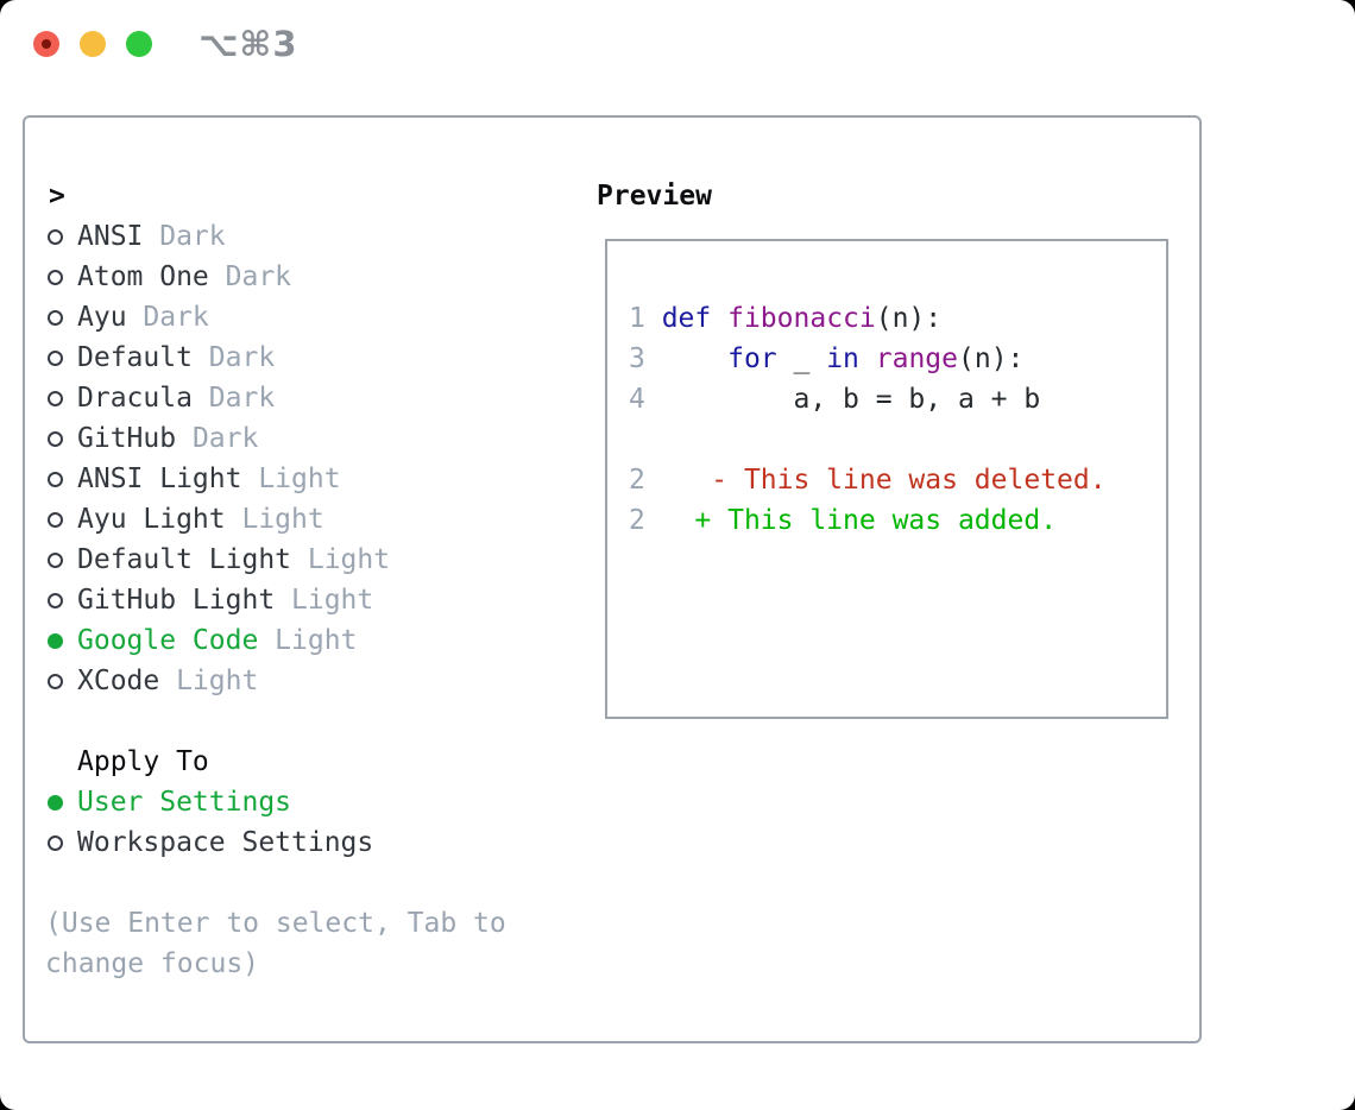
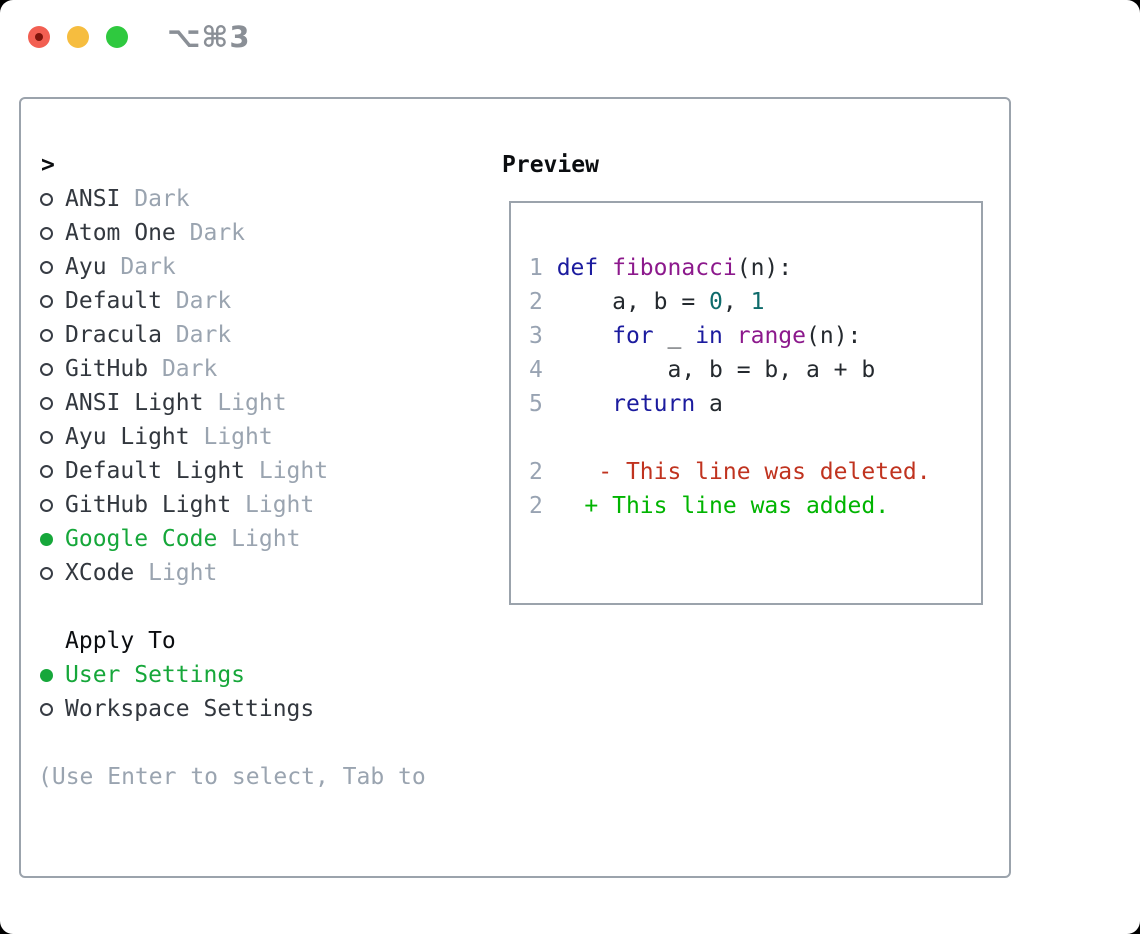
  ⌥⌘3
  >
  ANSI
  Dark
  Atom One
  Dark
  Ayu
  Dark
  Default
  Dark
  Dracula
  Dark
  GitHub
  Dark
  ANSI Light
  Light
  Ayu Light
  Light
  Default Light
  Light
  GitHub Light
  Light
  Google Code
  Light
  XCode
  Light
  Apply To
  User Settings
  Workspace Settings
  (Use Enter to select, Tab to
- change focus)
  Preview
  1 def fibonacci(n):
+ 2 a, b = 0, 1
  3 for _ in range(n):
  4 a, b = b, a + b
+ 5 return a
  2 - This line was deleted.
  2 + This line was added.
